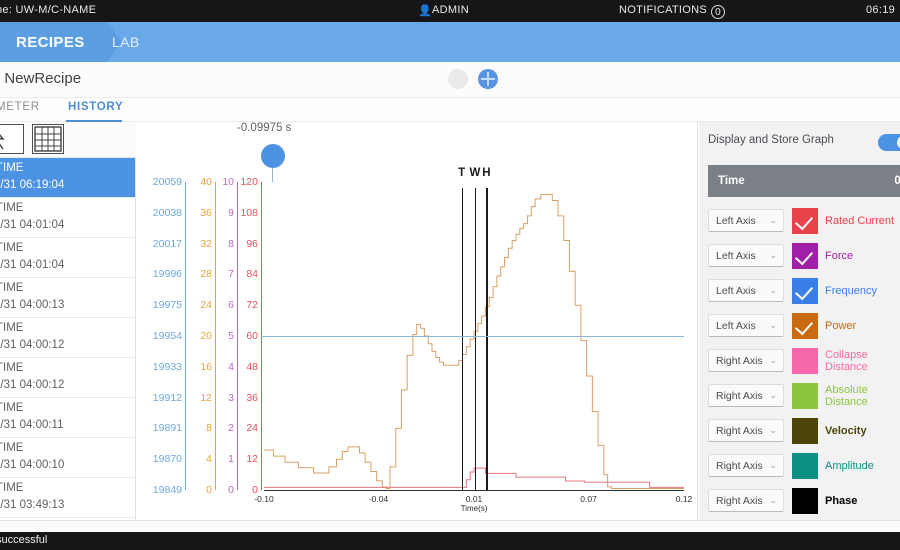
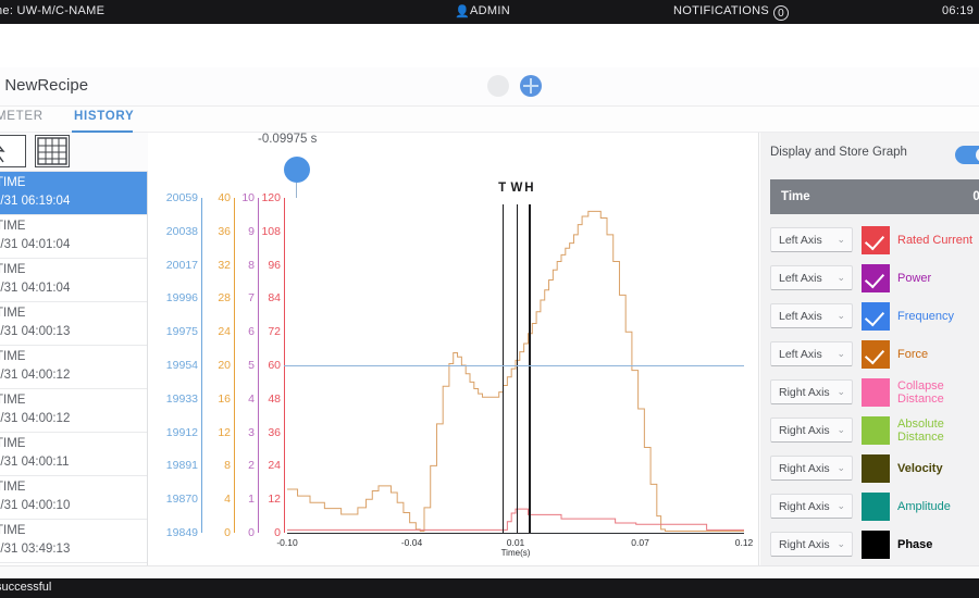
  e: UW-M/C-NAME
  👤
  ADMIN
  NOTIFICATIONS 0
  06:19
- RECIPES
- LAB
  NewRecipe
  METER
  HISTORY
  IME
  /31 06:19:04
  IME
  /31 04:01:04
  IME
  /31 04:01:04
  IME
  /31 04:00:13
  IME
  /31 04:00:12
  IME
  /31 04:00:12
  IME
  /31 04:00:11
  IME
  /31 04:00:10
  IME
  /31 03:49:13
  -0.09975 s
  20059
  20038
  20017
  19996
  19975
  19954
  19933
  19912
  19891
  19870
  19849
  40
  36
  32
  28
  24
  20
  16
  12
  8
  4
  0
  10
  9
  8
  7
  6
  5
  4
  3
  2
  1
  0
  120
  108
  96
  84
  72
  60
  48
  36
  24
  12
  0
  T
  W
  H
  -0.10
  -0.04
  0.01
  0.07
  0.12
  Time(s)
  Display and Store Graph
  Time
  Left Axis
  ⌄
  Rated Current
  Left Axis
  ⌄
- Force
+ Power
  Left Axis
  ⌄
  Frequency
  Left Axis
  ⌄
- Power
+ Force
  Right Axis
  ⌄
  Collapse Distance
  Right Axis
  ⌄
  Absolute Distance
  Right Axis
  ⌄
  Velocity
  Right Axis
  ⌄
  Amplitude
  Right Axis
  ⌄
  Phase
  uccessful
